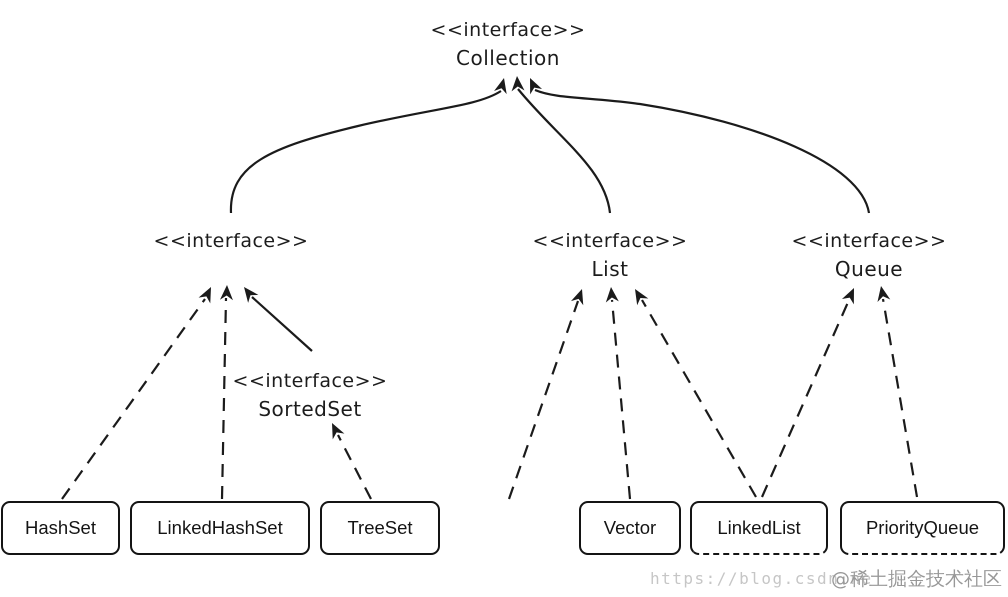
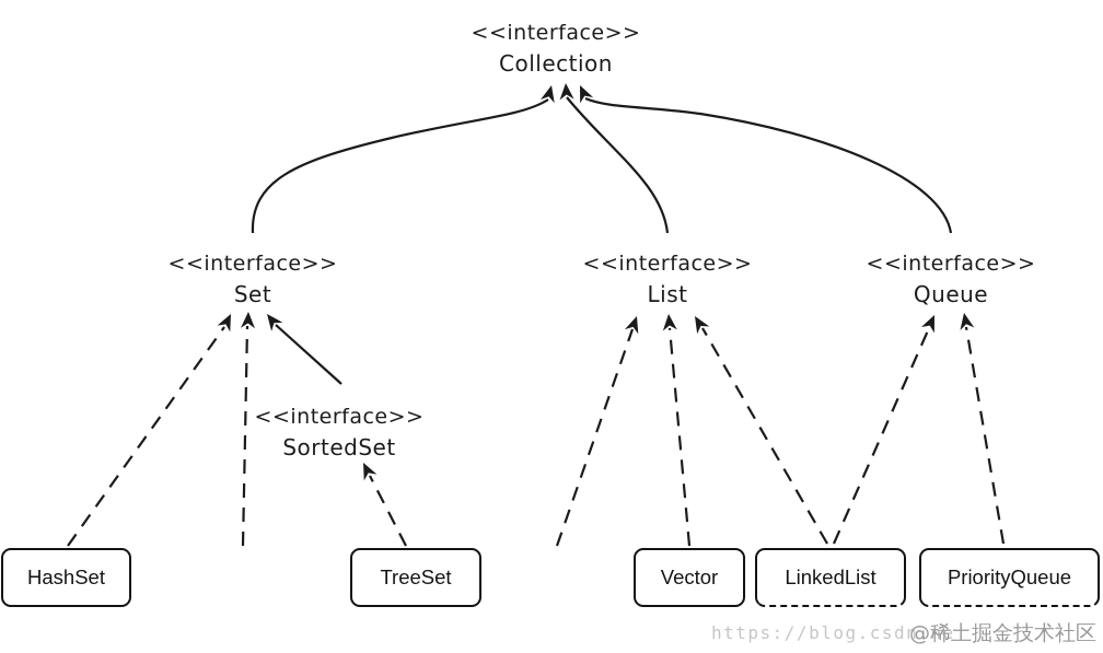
  <<interface>>
  Collection
  <<interface>>
+ Set
  <<interface>>
  List
  <<interface>>
  Queue
  <<interface>>
  SortedSet
  HashSet
- LinkedHashSet
  TreeSet
  Vector
  LinkedList
  PriorityQueue
  https://blog.csdn.ne
  @稀土掘金技术社区
